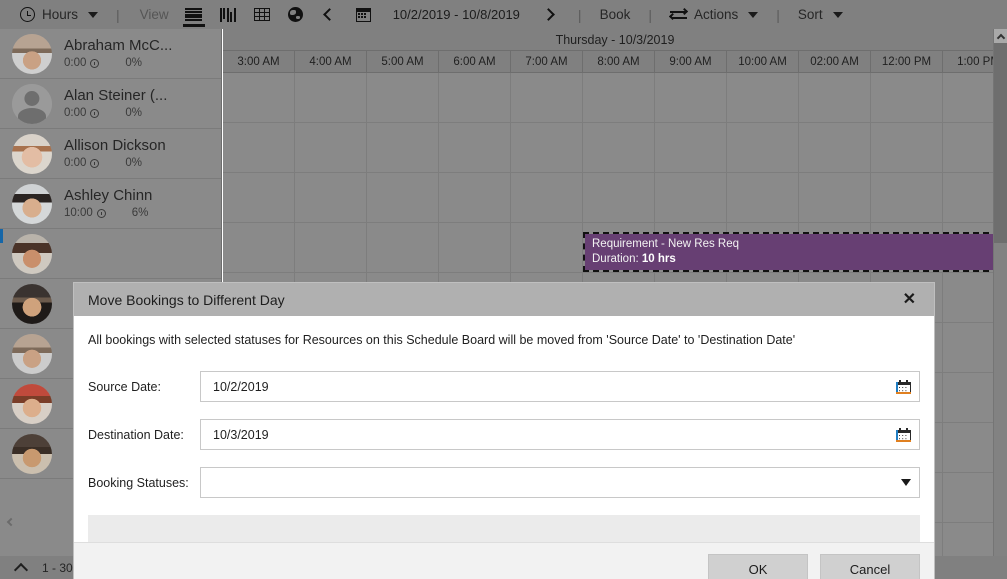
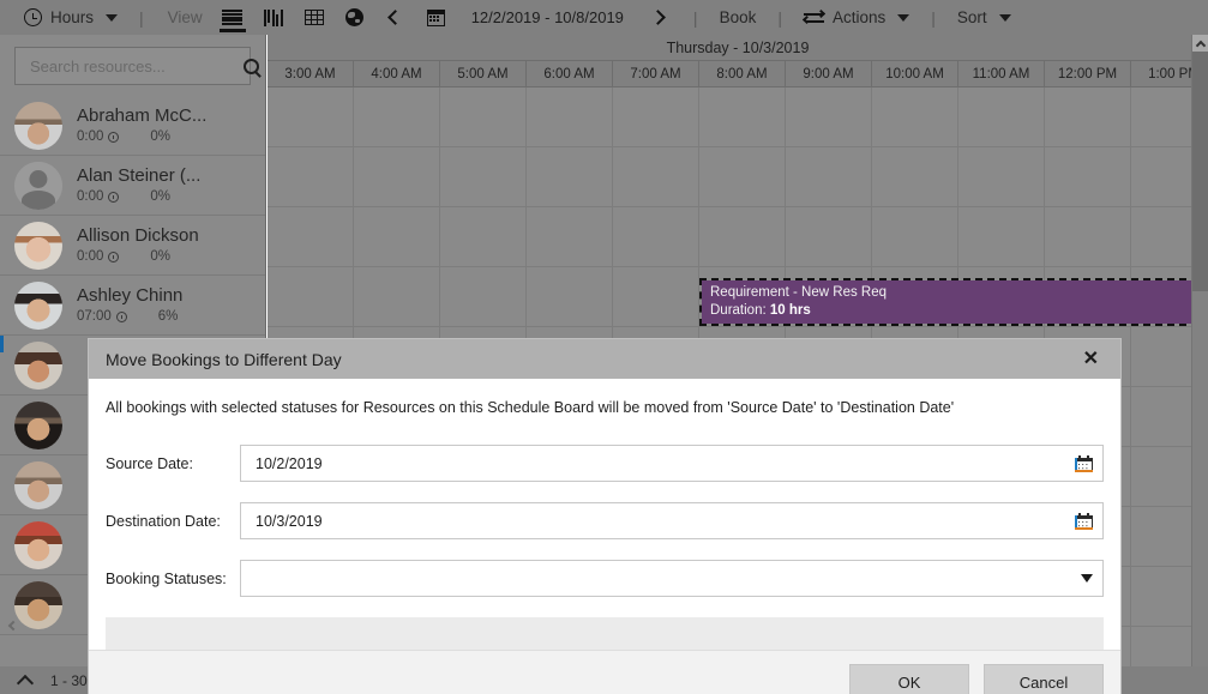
  Hours
  |
  View
- 10/2/2019 - 10/8/2019
+ 12/2/2019 - 10/8/2019
  |
  Book
  |
  Actions
  |
  Sort
+ Search resources...
  Abraham McC...
  0:00
  0%
  Alan Steiner (...
  0:00
  0%
  Allison Dickson
  0:00
  0%
  Ashley Chinn
- 10:00
+ 07:00
  6%
  Thursday - 10/3/2019
  3:00 AM
  4:00 AM
  5:00 AM
  6:00 AM
  7:00 AM
  8:00 AM
  9:00 AM
  10:00 AM
- 02:00 AM
+ 11:00 AM
  12:00 PM
  1:00 P
  Requirement - New Res Req
  Duration: 10 hrs
  Move Bookings to Different Day
  ✕
  All bookings with selected statuses for Resources on this Schedule Board will be moved from 'Source Date' to 'Destination Date'
  Source Date:
  10/2/2019
  Destination Date:
  10/3/2019
  Booking Statuses:
  OK
  Cancel
